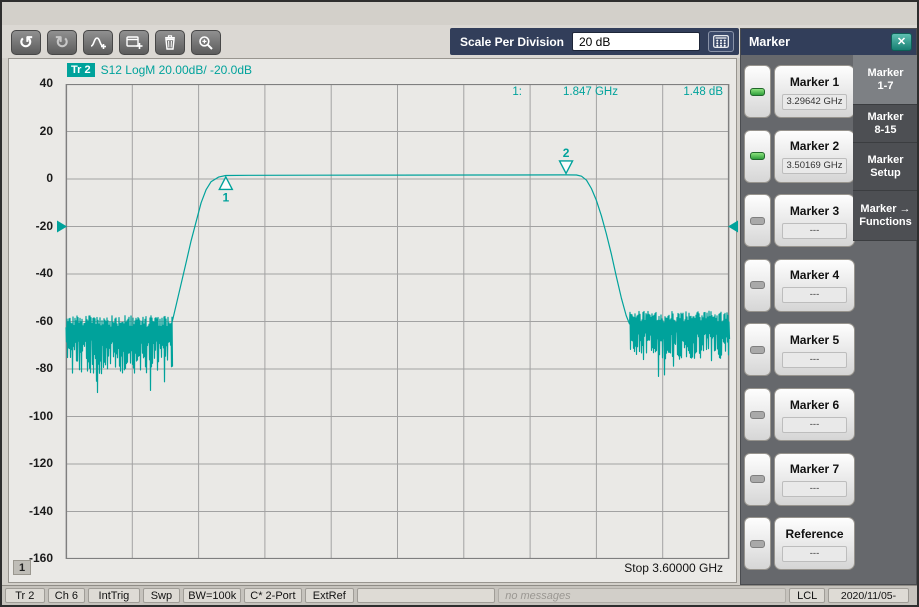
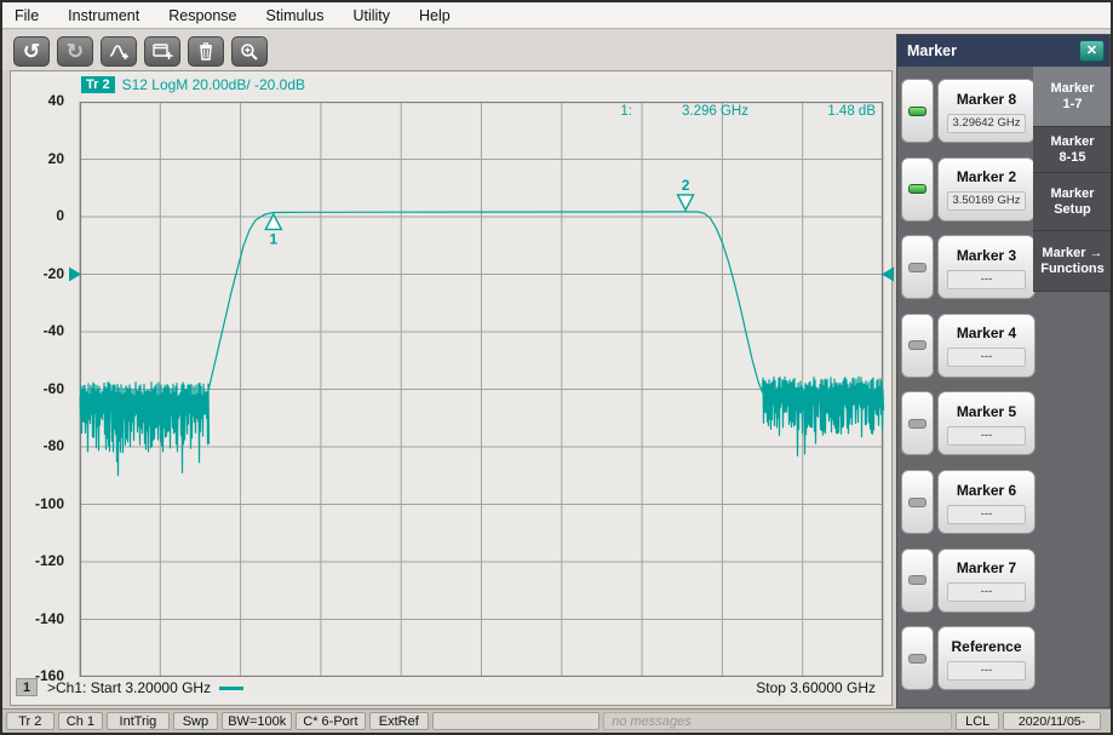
+ File
+ Instrument
+ Response
+ Stimulus
+ Utility
+ Help
  ↺
  ↻
- Scale Per Division
- 20 dB
  Tr 2
  S12 LogM 20.00dB/ -20.0dB
  40
  20
  0
  -20
  -40
  -60
  -80
  -100
  -120
  -140
  -160
  1
  2
  1:
- 1.847 GHz
+ 3.296 GHz
  1.48 dB
  1
+ >Ch1: Start 3.20000 GHz
  Stop 3.60000 GHz
  Marker
  ✕
- Marker 1
+ Marker 8
  3.29642 GHz
  Marker 2
  3.50169 GHz
  Marker 3
  ---
  Marker 4
  ---
  Marker 5
  ---
  Marker 6
  ---
  Marker 7
  ---
  Reference
  ---
  Marker
  1-7
  Marker
  8-15
  Marker
  Setup
  Marker →
  Functions
  Tr 2
- Ch 6
+ Ch 1
  IntTrig
  Swp
  BW=100k
- C* 2-Port
+ C* 6-Port
  ExtRef
  no messages
  LCL
